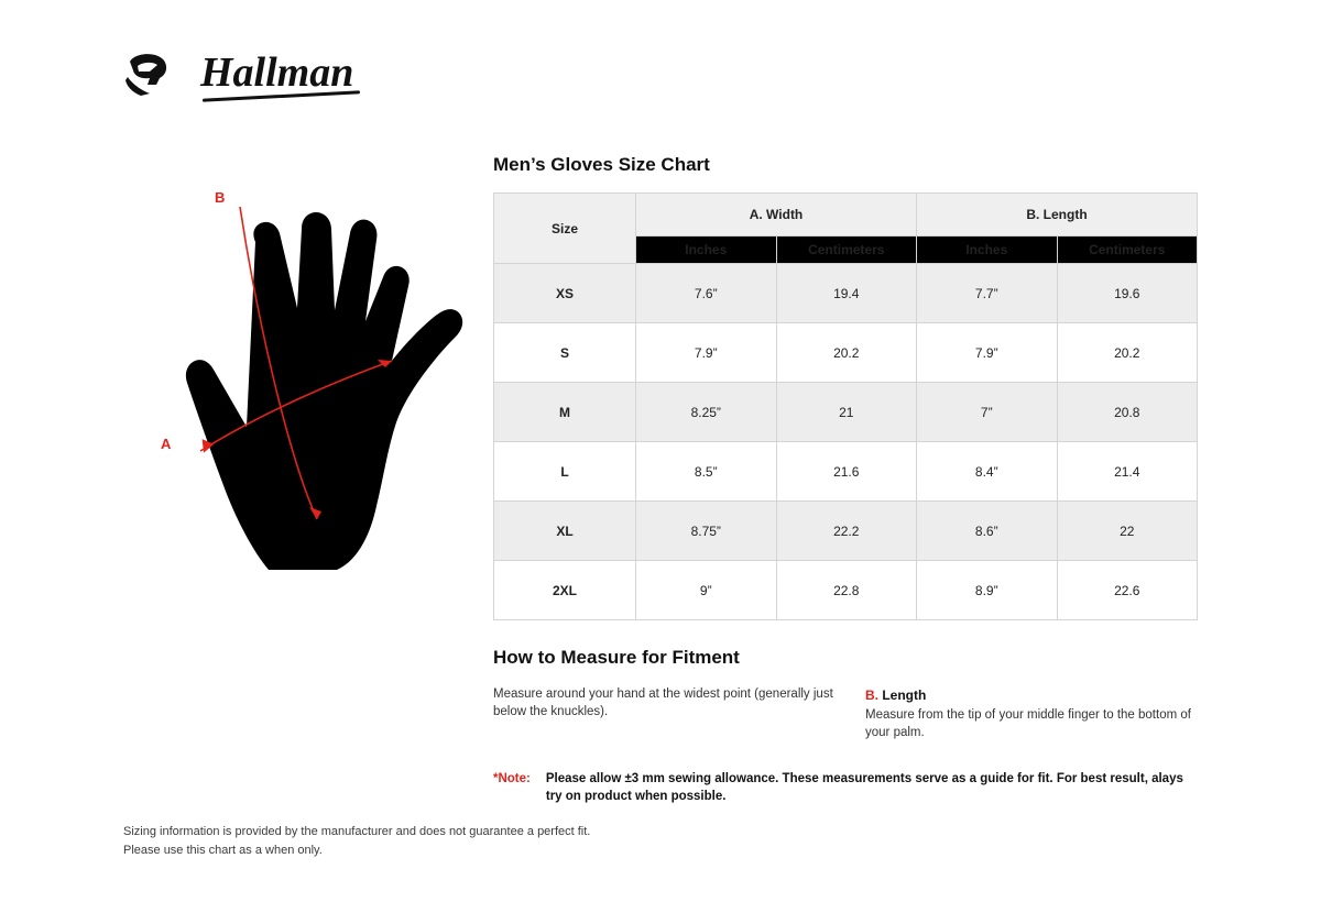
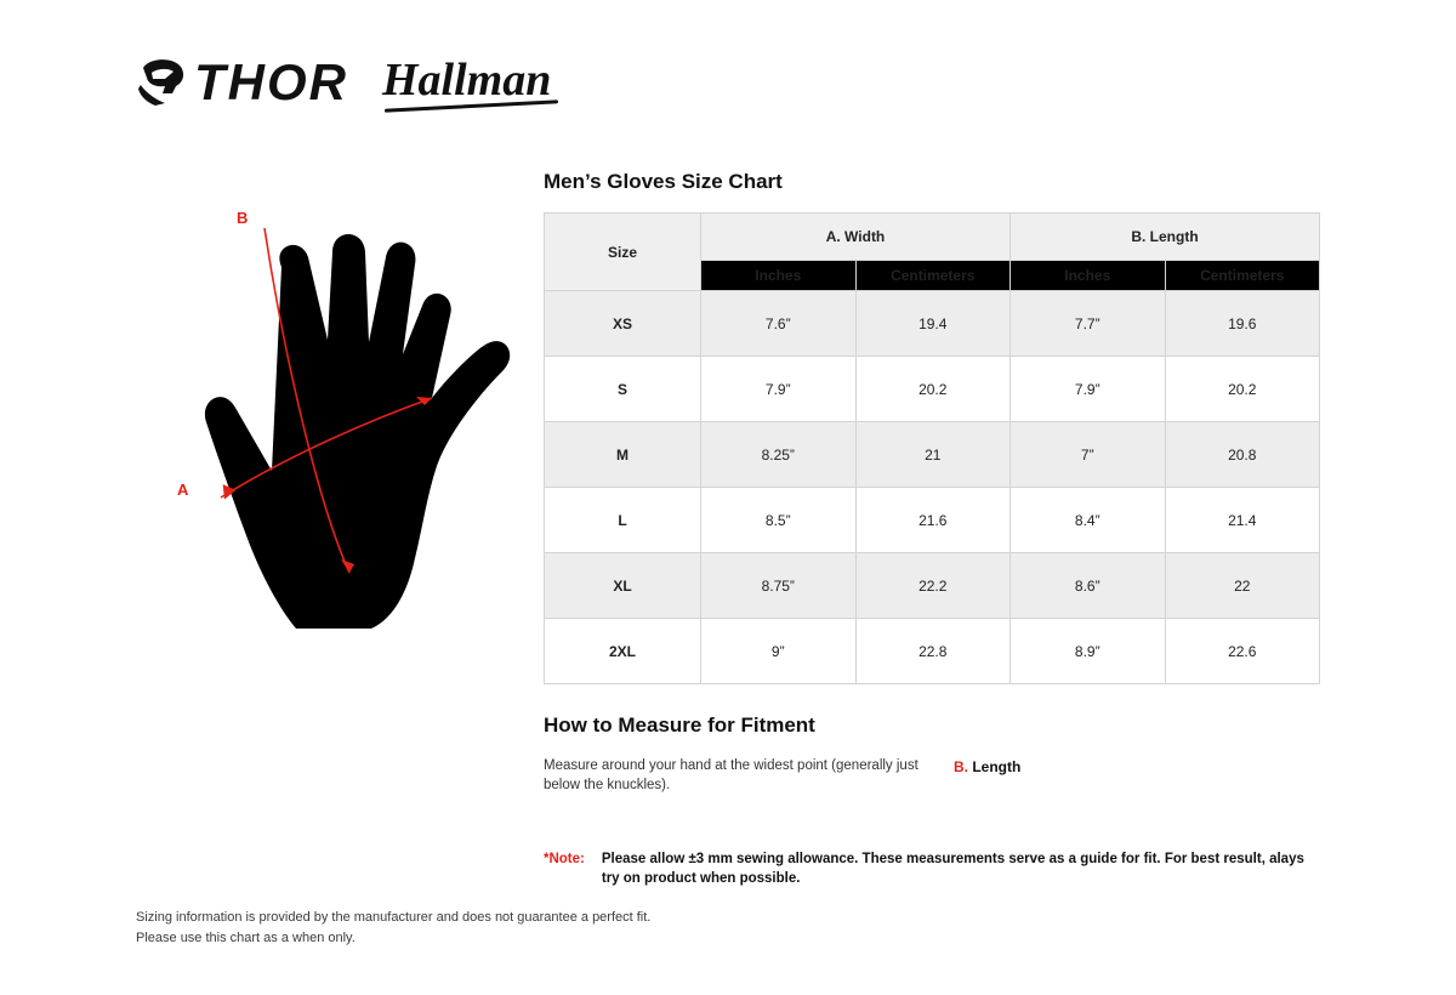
+ THOR
  Hallman
  B
  A
  Men’s Gloves Size Chart
  Size	A. Width	B. Length
  Inches	Centimeters	Inches	Centimeters
  XS	7.6”	19.4	7.7”	19.6
  S	7.9”	20.2	7.9”	20.2
  M	8.25”	21	7”	20.8
  L	8.5”	21.6	8.4”	21.4
  XL	8.75”	22.2	8.6”	22
  2XL	9”	22.8	8.9”	22.6
  How to Measure for Fitment
  Measure around your hand at the widest point (generally just below the knuckles).
  B. Length
- Measure from the tip of your middle finger to the bottom of your palm.
  *Note:
  Please allow ±3 mm sewing allowance. These measurements serve as a guide for fit. For best result, alays try on product when possible.
  Sizing information is provided by the manufacturer and does not guarantee a perfect fit.
  Please use this chart as a when only.
